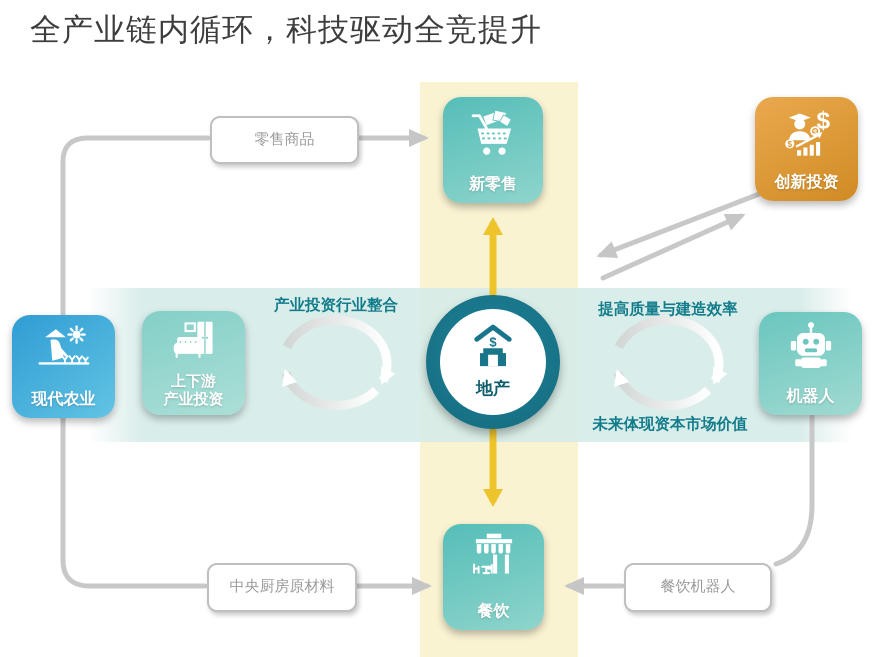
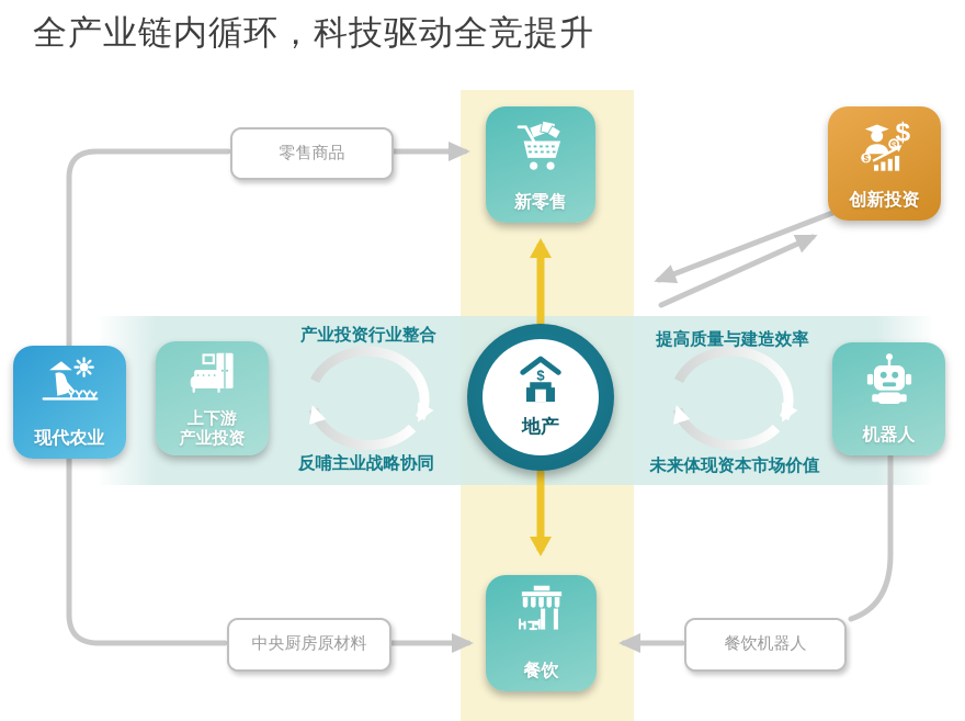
  全产业链内循环，科技驱动全竞提升
  新零售
  餐饮
  现代农业
  上下游
  产业投资
  机器人
  $
  $
  $
  创新投资
  $
  地产
  零售商品
  中央厨房原材料
  餐饮机器人
  产业投资行业整合
+ 反哺主业战略协同
  提高质量与建造效率
  未来体现资本市场价值
